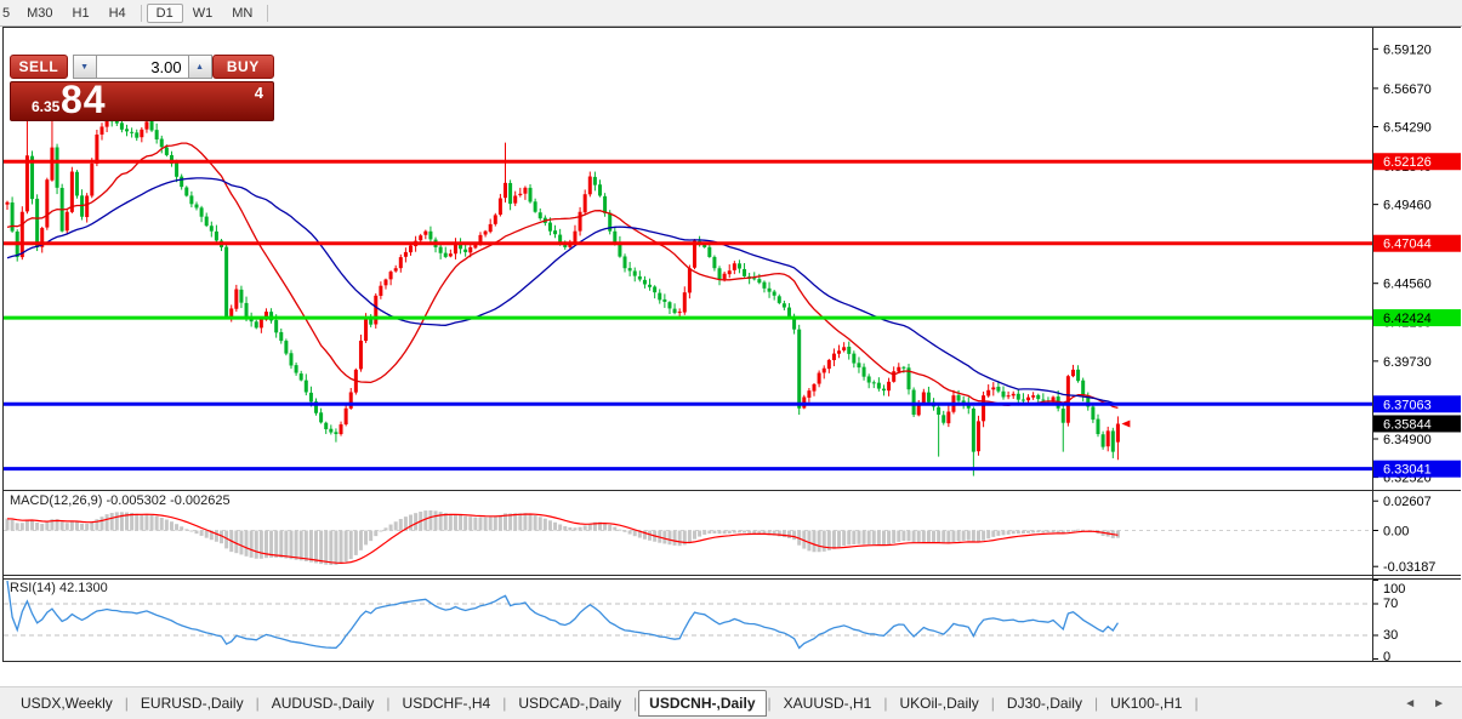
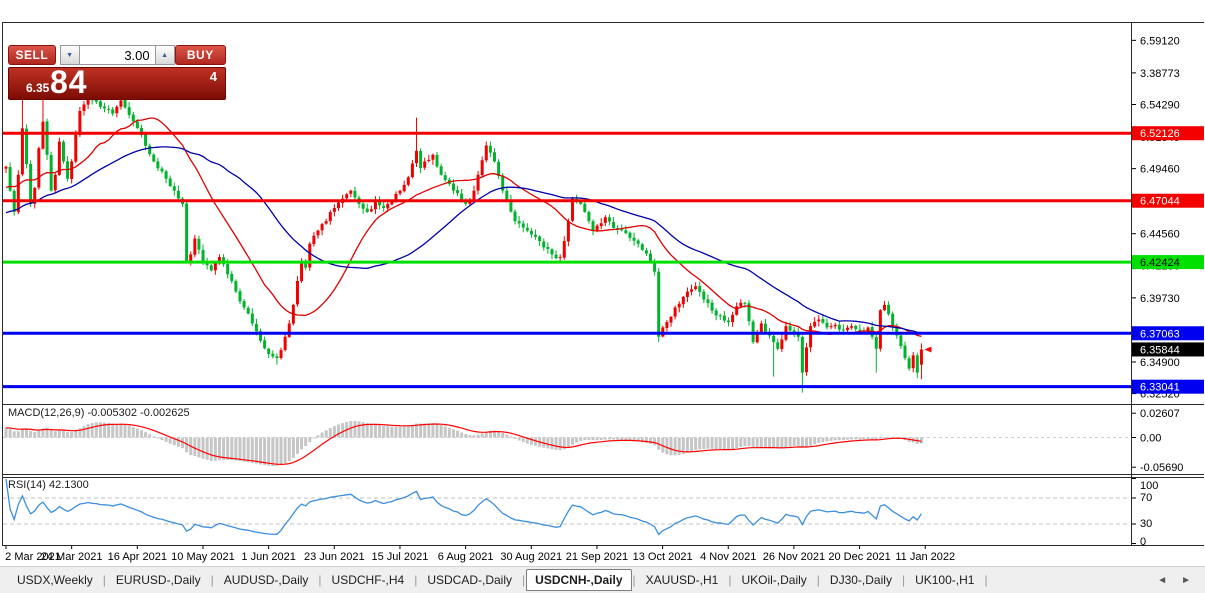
- 5
- M30
- H1
- H4
- D1
- W1
- MN
  6.59120
- 6.56670
+ 3.38773
  6.54290
  6.49460
  6.44560
  6.39730
  6.34900
  6.32520
  0.02607
  0.00
- -0.03187
+ -0.05690
  100
  70
  30
  0
  6.52126
  6.47044
  6.42424
  6.37063
  6.33041
  6.35844
+ 2 Mar 2021
+ 24 Mar 2021
+ 16 Apr 2021
+ 10 May 2021
+ 1 Jun 2021
+ 23 Jun 2021
+ 15 Jul 2021
+ 6 Aug 2021
+ 30 Aug 2021
+ 21 Sep 2021
+ 13 Oct 2021
+ 4 Nov 2021
+ 26 Nov 2021
+ 20 Dec 2021
+ 11 Jan 2022
  MACD(12,26,9) -0.005302 -0.002625
  RSI(14) 42.1300
  SELL
  3.00
  BUY
  6.35
  84
  4
  USDX,Weekly
  |
  EURUSD-,Daily
  |
  AUDUSD-,Daily
  |
  USDCHF-,H4
  |
  USDCAD-,Daily
  |
  USDCNH-,Daily
  |
  XAUUSD-,H1
  |
  UKOil-,Daily
  |
  DJ30-,Daily
  |
  UK100-,H1
  |
  ◄
  ►
